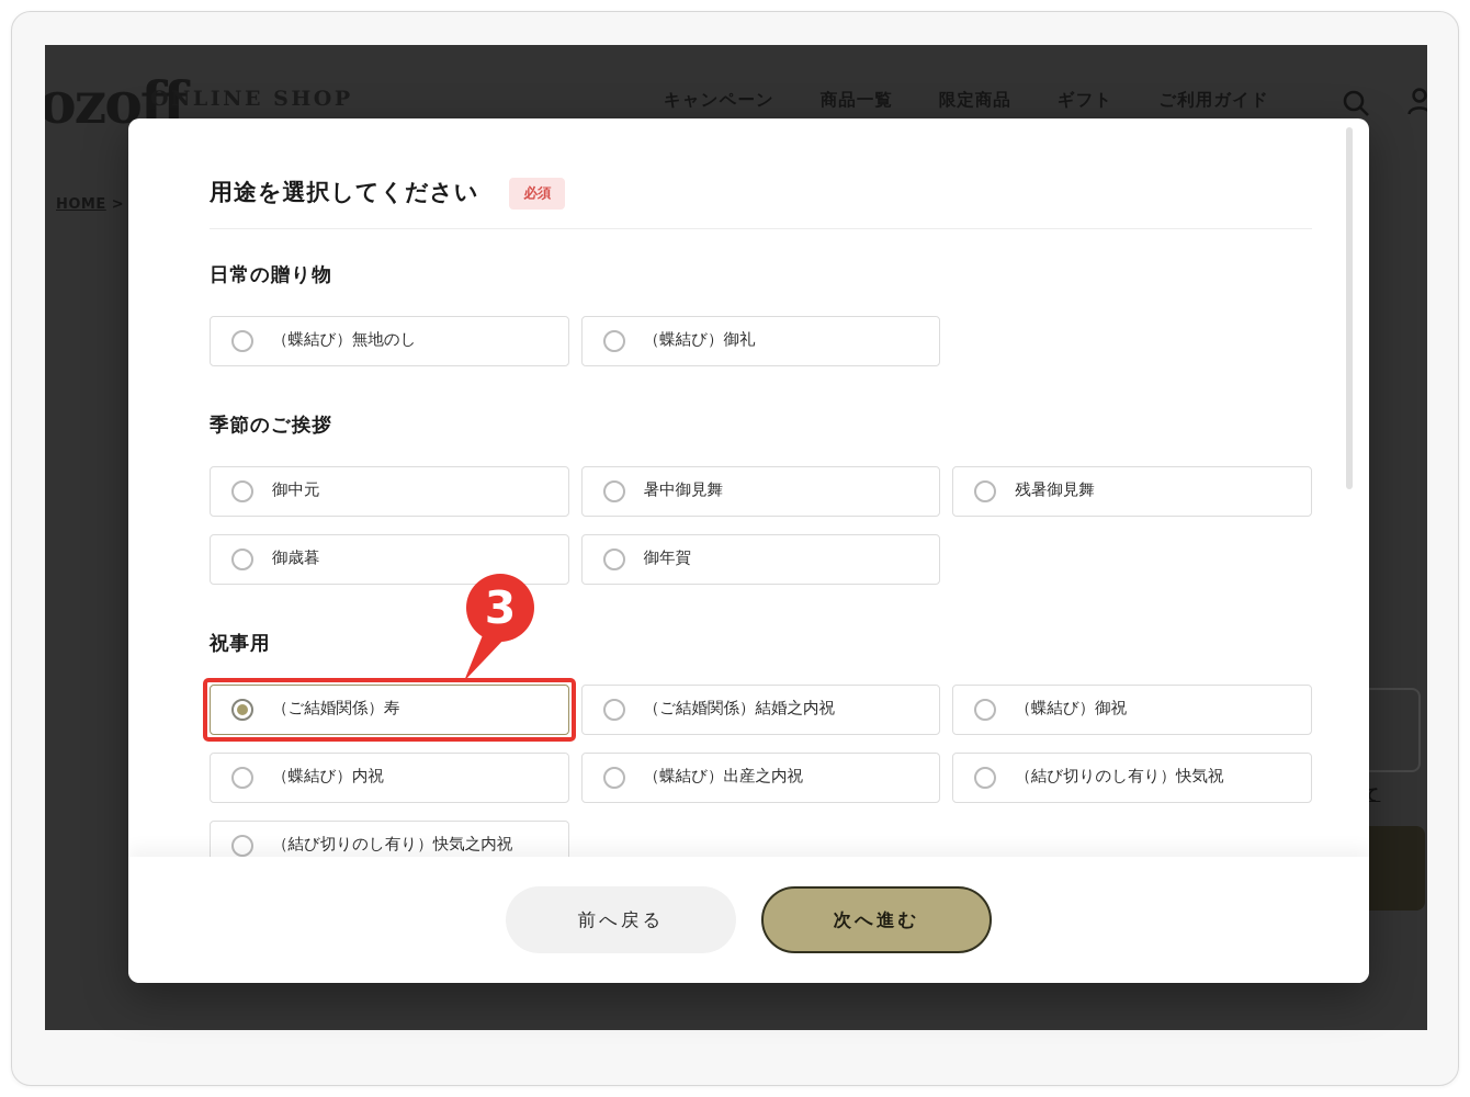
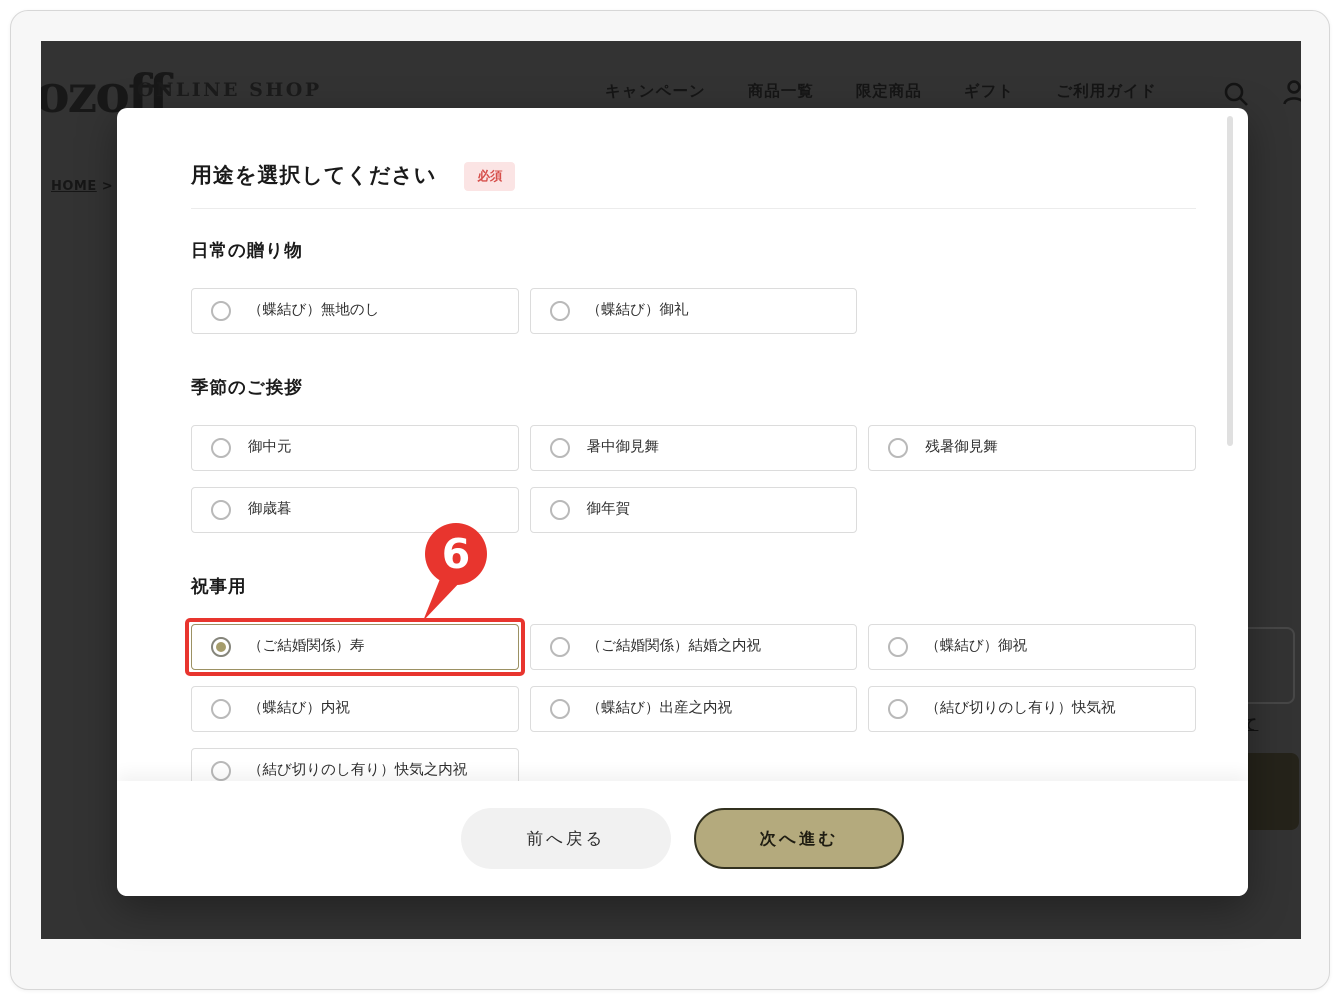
  ozoff
  ONLINE SHOP
  キャンペーン
  商品一覧
  限定商品
  ギフト
  ご利用ガイド
  HOME >
  用途を選択してください
  必須
  日常の贈り物
  （蝶結び）無地のし
  （蝶結び）御礼
  季節のご挨拶
  御中元
  暑中御見舞
  残暑御見舞
  御歳暮
  御年賀
  祝事用
  （ご結婚関係）寿
  （ご結婚関係）結婚之内祝
  （蝶結び）御祝
  （蝶結び）内祝
  （蝶結び）出産之内祝
  （結び切りのし有り）快気祝
  （結び切りのし有り）快気之内祝
- 3
+ 6
  前へ戻る
  次へ進む
